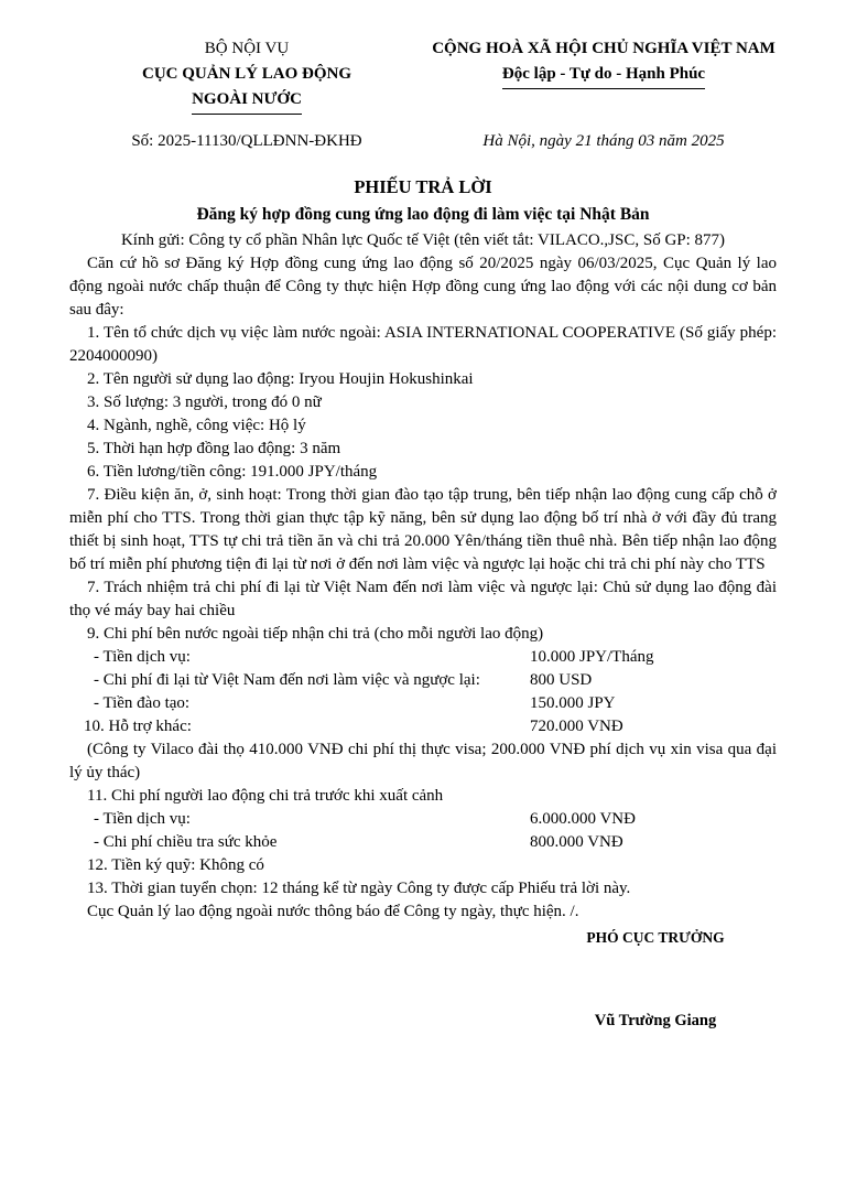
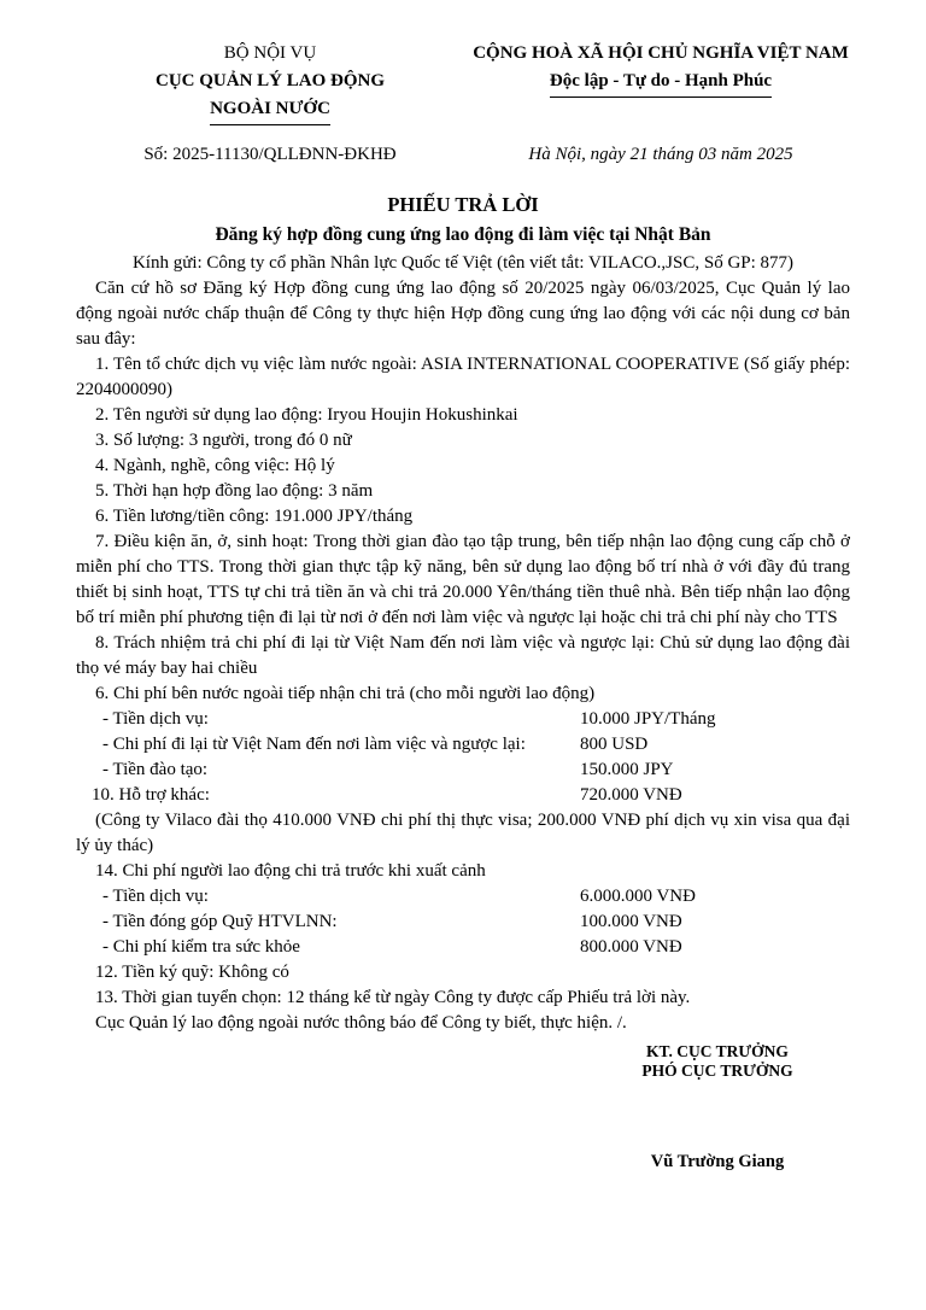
  BỘ NỘI VỤ
  CỤC QUẢN LÝ LAO ĐỘNG
  NGOÀI NƯỚC
  CỘNG HOÀ XÃ HỘI CHỦ NGHĨA VIỆT NAM
  Độc lập - Tự do - Hạnh Phúc
  Số: 2025-11130/QLLĐNN-ĐKHĐ
  Hà Nội, ngày 21 tháng 03 năm 2025
  PHIẾU TRẢ LỜI
  Đăng ký hợp đồng cung ứng lao động đi làm việc tại Nhật Bản
  Kính gửi: Công ty cổ phần Nhân lực Quốc tế Việt (tên viết tắt: VILACO.,JSC, Số GP: 877)
  Căn cứ hồ sơ Đăng ký Hợp đồng cung ứng lao động số 20/2025 ngày 06/03/2025, Cục Quản lý lao động ngoài nước chấp thuận để Công ty thực hiện Hợp đồng cung ứng lao động với các nội dung cơ bản sau đây:
  1. Tên tổ chức dịch vụ việc làm nước ngoài: ASIA INTERNATIONAL COOPERATIVE (Số giấy phép: 2204000090)
  2. Tên người sử dụng lao động: Iryou Houjin Hokushinkai
  3. Số lượng: 3 người, trong đó 0 nữ
  4. Ngành, nghề, công việc: Hộ lý
  5. Thời hạn hợp đồng lao động: 3 năm
  6. Tiền lương/tiền công: 191.000 JPY/tháng
  7. Điều kiện ăn, ở, sinh hoạt: Trong thời gian đào tạo tập trung, bên tiếp nhận lao động cung cấp chỗ ở miễn phí cho TTS. Trong thời gian thực tập kỹ năng, bên sử dụng lao động bố trí nhà ở với đầy đủ trang thiết bị sinh hoạt, TTS tự chi trả tiền ăn và chi trả 20.000 Yên/tháng tiền thuê nhà. Bên tiếp nhận lao động bố trí miễn phí phương tiện đi lại từ nơi ở đến nơi làm việc và ngược lại hoặc chi trả chi phí này cho TTS
- 7. Trách nhiệm trả chi phí đi lại từ Việt Nam đến nơi làm việc và ngược lại: Chủ sử dụng lao động đài thọ vé máy bay hai chiều
+ 8. Trách nhiệm trả chi phí đi lại từ Việt Nam đến nơi làm việc và ngược lại: Chủ sử dụng lao động đài thọ vé máy bay hai chiều
- 9. Chi phí bên nước ngoài tiếp nhận chi trả (cho mỗi người lao động)
+ 6. Chi phí bên nước ngoài tiếp nhận chi trả (cho mỗi người lao động)
  - Tiền dịch vụ:
  10.000 JPY/Tháng
  - Chi phí đi lại từ Việt Nam đến nơi làm việc và ngược lại:
  800 USD
  - Tiền đào tạo:
  150.000 JPY
  10. Hỗ trợ khác:
  720.000 VNĐ
  (Công ty Vilaco đài thọ 410.000 VNĐ chi phí thị thực visa; 200.000 VNĐ phí dịch vụ xin visa qua đại lý ủy thác)
- 11. Chi phí người lao động chi trả trước khi xuất cảnh
+ 14. Chi phí người lao động chi trả trước khi xuất cảnh
  - Tiền dịch vụ:
  6.000.000 VNĐ
+ - Tiền đóng góp Quỹ HTVLNN:
+ 100.000 VNĐ
- - Chi phí chiều tra sức khỏe
+ - Chi phí kiểm tra sức khỏe
  800.000 VNĐ
  12. Tiền ký quỹ: Không có
  13. Thời gian tuyển chọn: 12 tháng kể từ ngày Công ty được cấp Phiếu trả lời này.
- Cục Quản lý lao động ngoài nước thông báo để Công ty ngày, thực hiện. /.
+ Cục Quản lý lao động ngoài nước thông báo để Công ty biết, thực hiện. /.
+ KT. CỤC TRƯỞNG
  PHÓ CỤC TRƯỞNG
  Vũ Trường Giang
